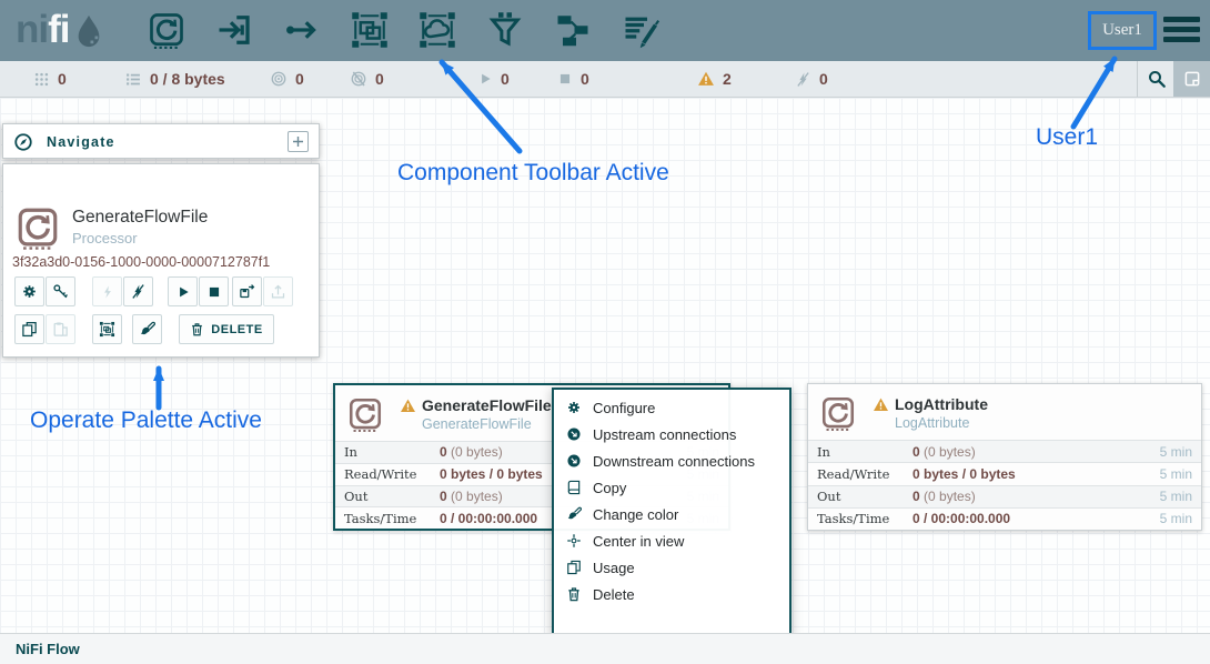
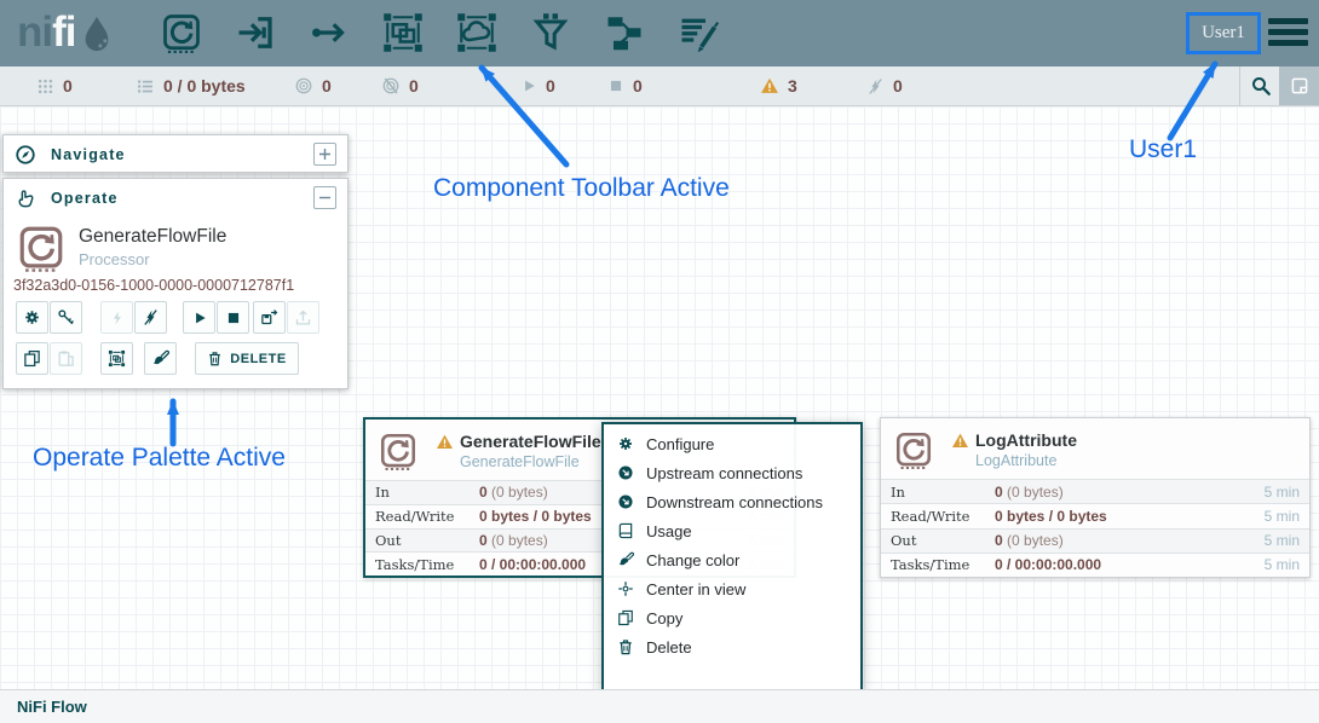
  ni
  fi
  User1
  0
- 0 / 8 bytes
+ 0 / 0 bytes
  0
  0
  0
  0
- 2
+ 3
  0
  GenerateFlowFile
  GenerateFlowFile
  In
  0 (0 bytes)
  Read/Write
  0 bytes / 0 bytes
  Out
  0 (0 bytes)
  Tasks/Time
  0 / 00:00:00.000
  LogAttribute
  LogAttribute
  In
  0 (0 bytes)
  5 min
  Read/Write
  0 bytes / 0 bytes
  5 min
  Out
  0 (0 bytes)
  5 min
  Tasks/Time
  0 / 00:00:00.000
  5 min
  Configure
  Upstream connections
  Downstream connections
- Copy
+ Usage
  Change color
  Center in view
- Usage
+ Copy
  Delete
  Navigate
+ Operate
  GenerateFlowFile
  Processor
  3f32a3d0-0156-1000-0000-0000712787f1
  DELETE
  NiFi Flow
  Component Toolbar Active
  Operate Palette Active
  User1
